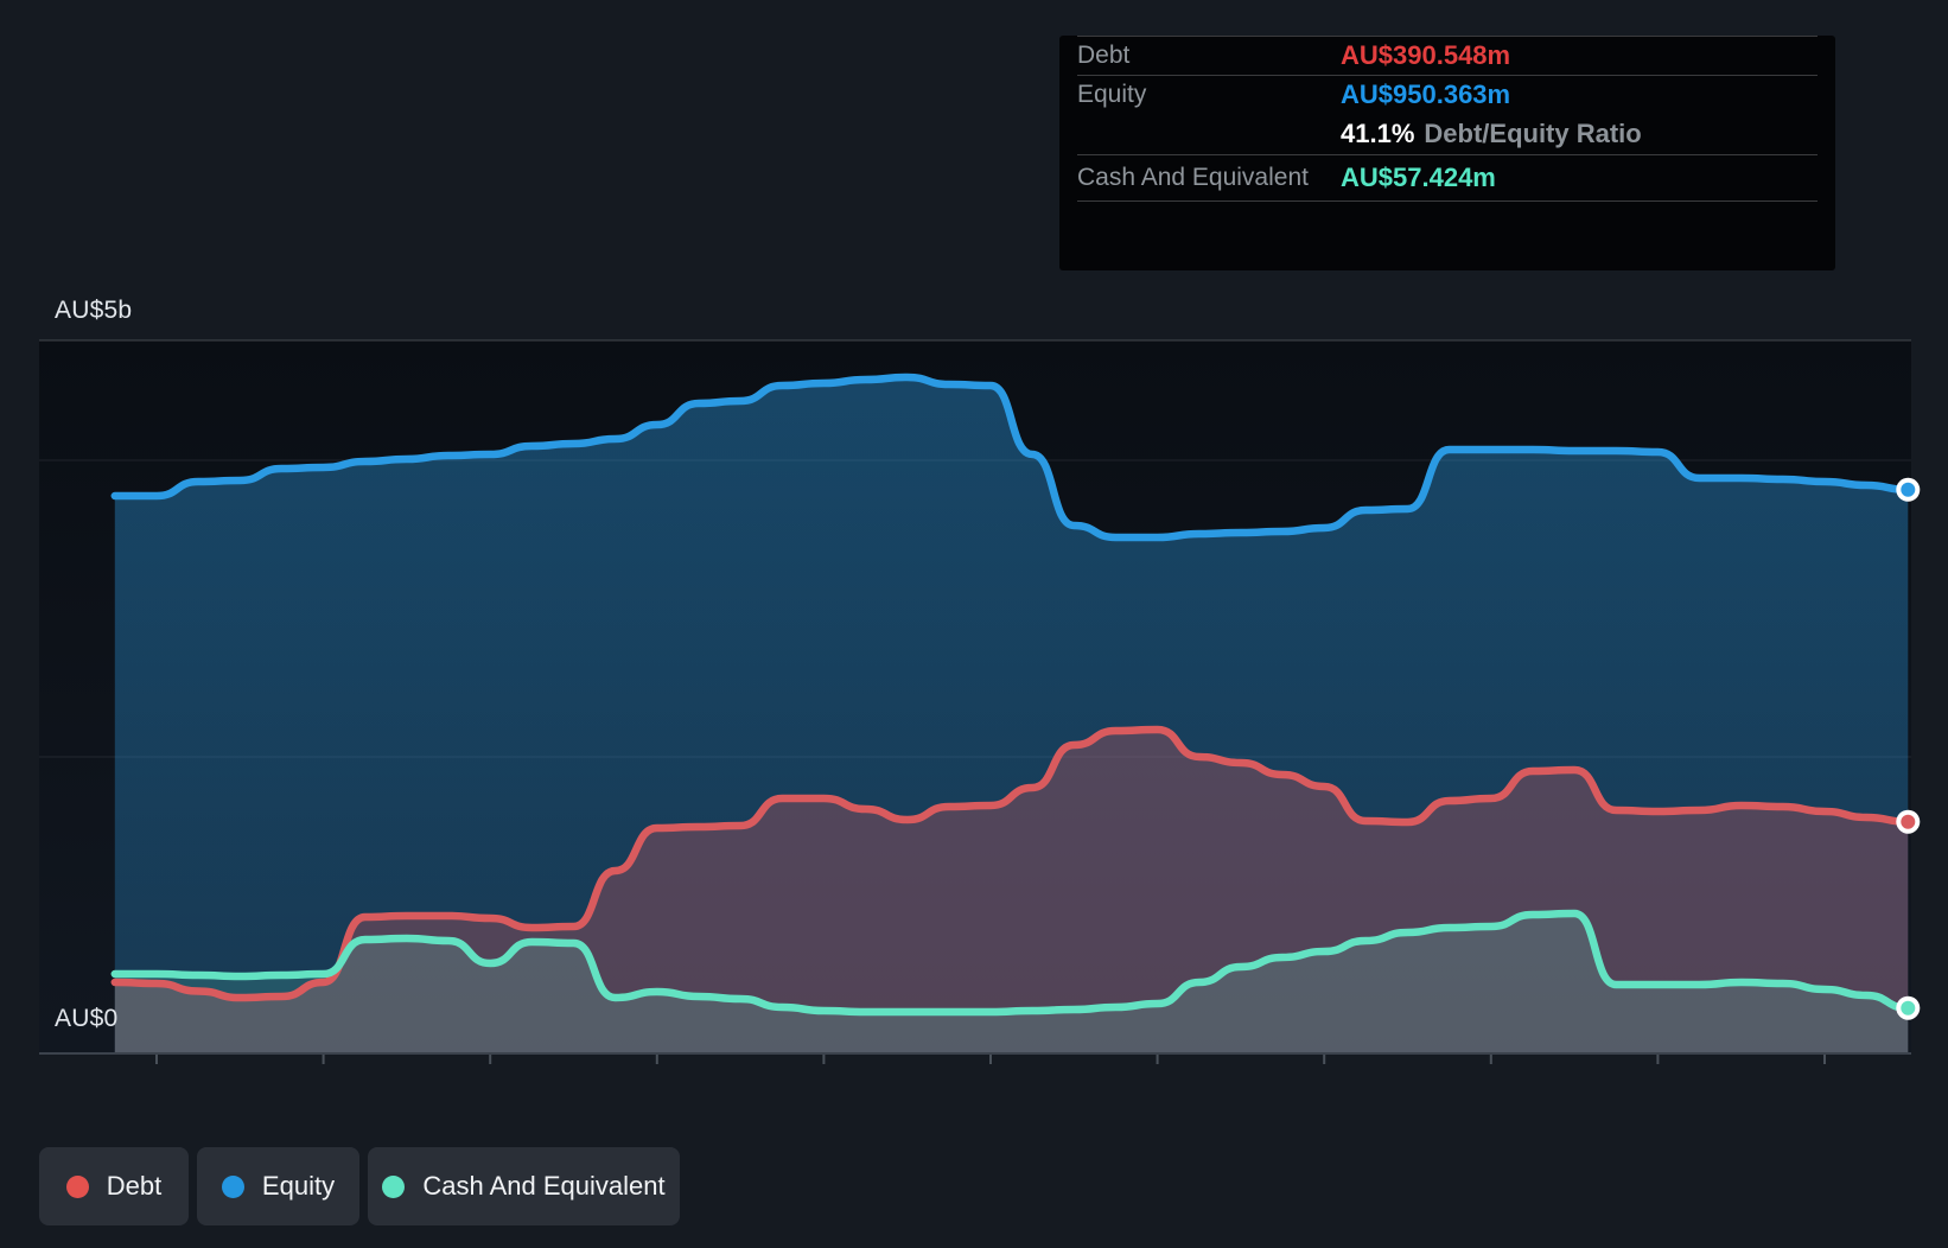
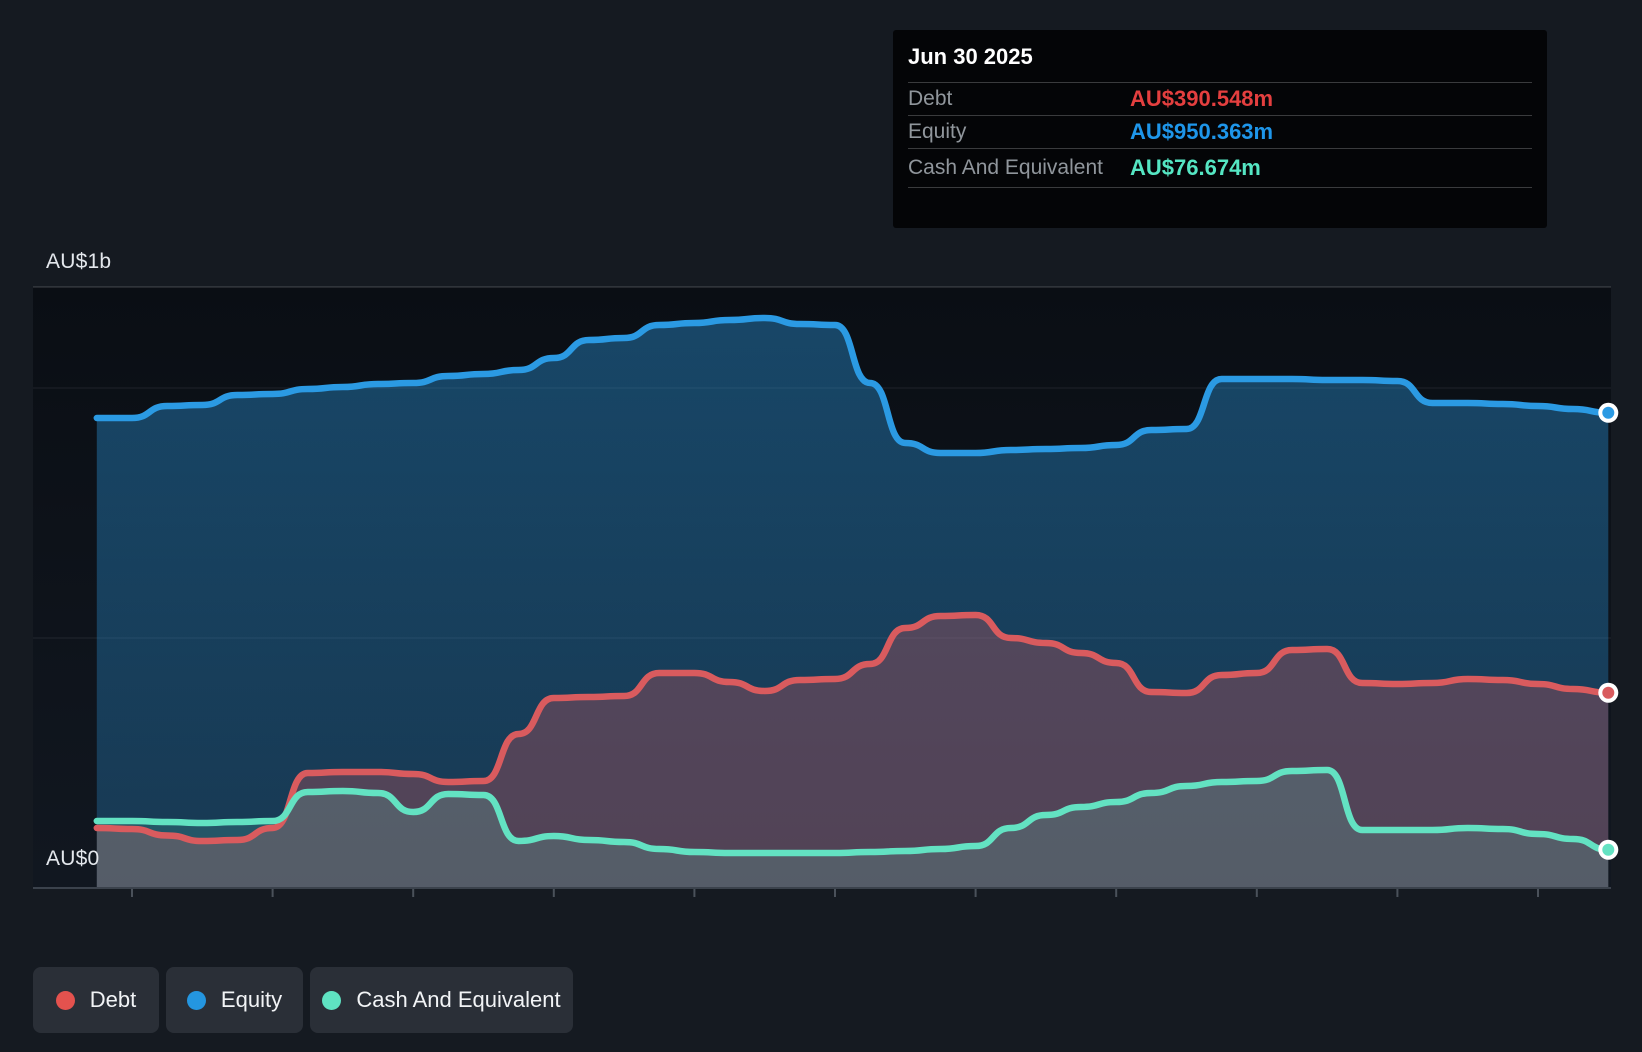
- AU$5b
+ AU$1b
  AU$0
+ Jun 30 2025
  Debt
  AU$390.548m
  Equity
  AU$950.363m
- 41.1%
- Debt/Equity Ratio
  Cash And Equivalent
- AU$57.424m
+ AU$76.674m
  Debt
  Equity
  Cash And Equivalent
